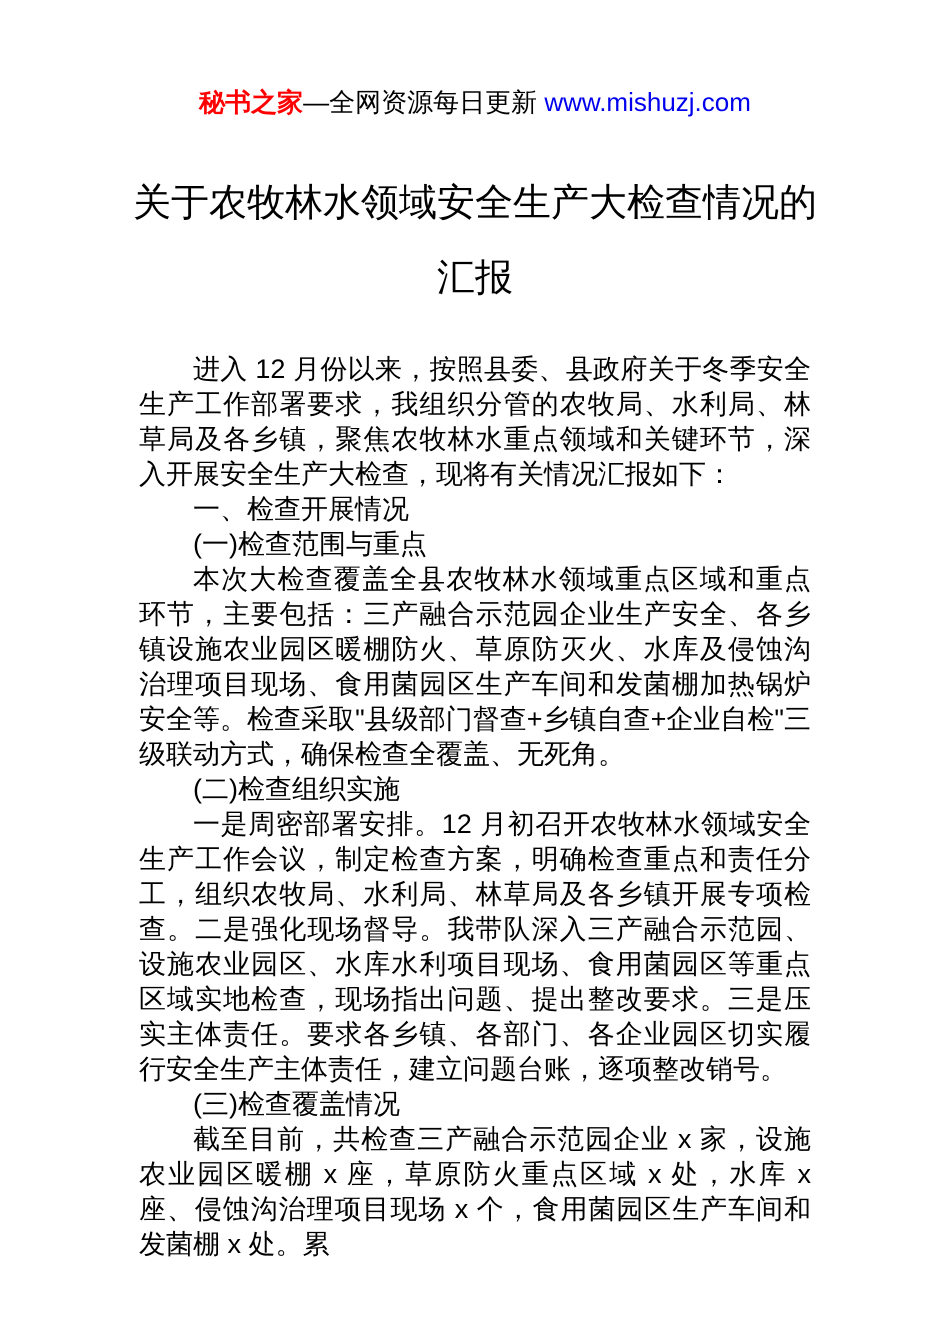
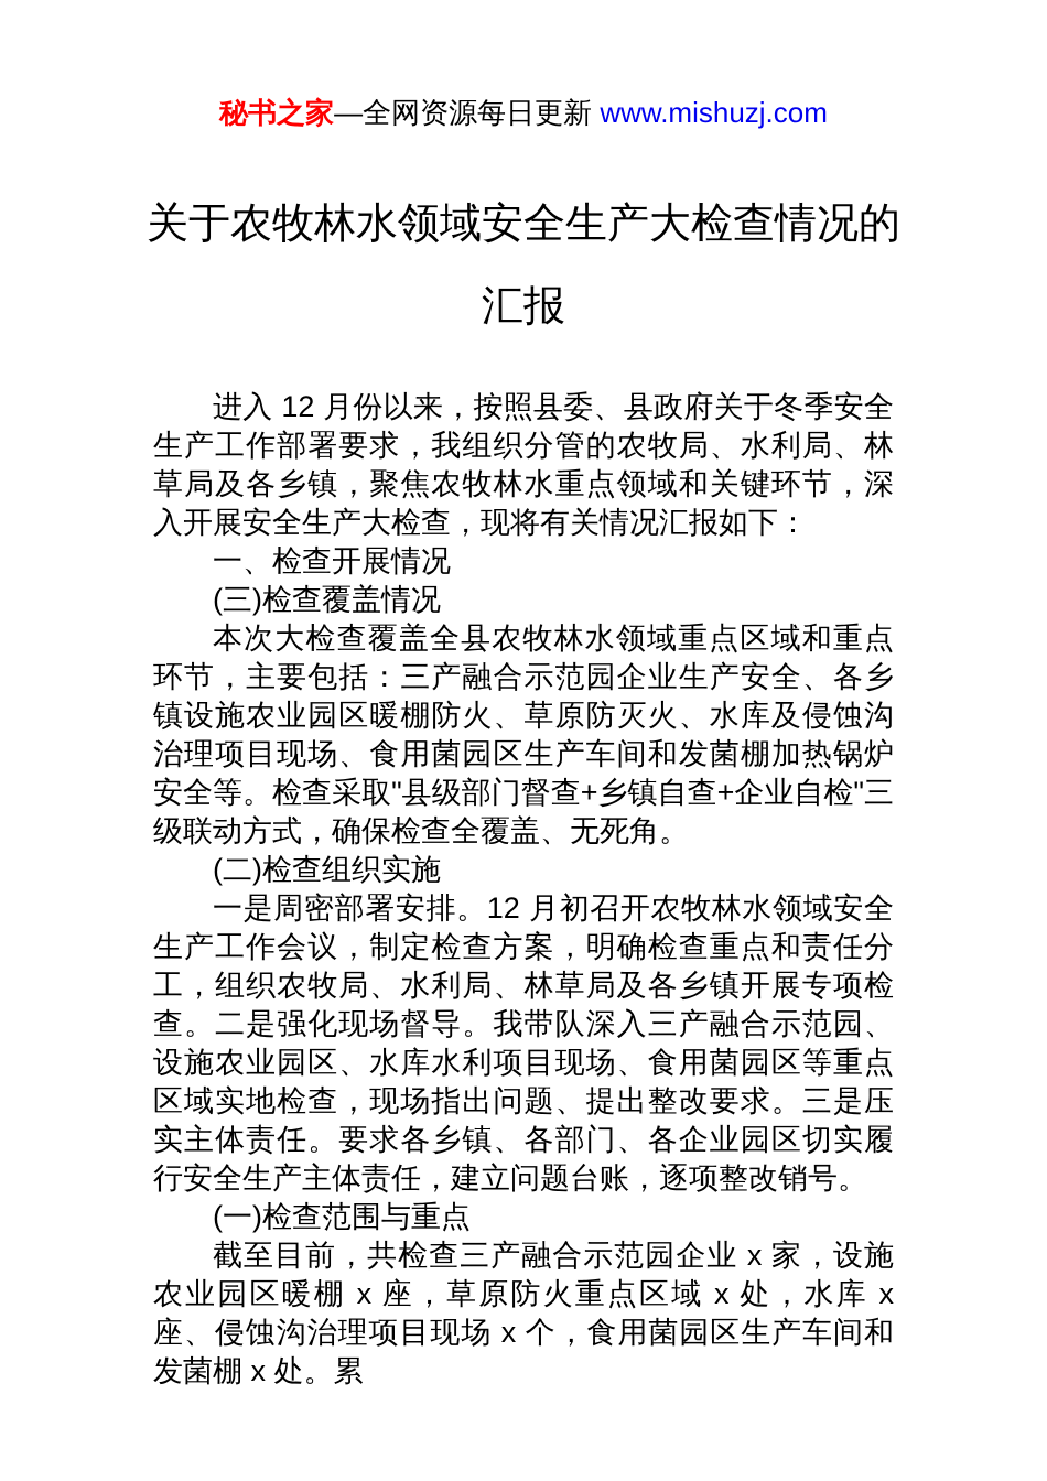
  秘书之家—全网资源每日更新 www.mishuzj.com
  关于农牧林水领域安全生产大检查情况的汇报
  进入 12 月份以来，按照县委、县政府关于冬季安全生产工作部署要求，我组织分管的农牧局、水利局、林草局及各乡镇，聚焦农牧林水重点领域和关键环节，深入开展安全生产大检查，现将有关情况汇报如下：
  一、检查开展情况
- (一)检查范围与重点
+ (三)检查覆盖情况
  本次大检查覆盖全县农牧林水领域重点区域和重点环节，主要包括：三产融合示范园企业生产安全、各乡镇设施农业园区暖棚防火、草原防灭火、水库及侵蚀沟治理项目现场、食用菌园区生产车间和发菌棚加热锅炉安全等。检查采取"县级部门督查+乡镇自查+企业自检"三级联动方式，确保检查全覆盖、无死角。
  (二)检查组织实施
  一是周密部署安排。12 月初召开农牧林水领域安全生产工作会议，制定检查方案，明确检查重点和责任分工，组织农牧局、水利局、林草局及各乡镇开展专项检查。二是强化现场督导。我带队深入三产融合示范园、设施农业园区、水库水利项目现场、食用菌园区等重点区域实地检查，现场指出问题、提出整改要求。三是压实主体责任。要求各乡镇、各部门、各企业园区切实履行安全生产主体责任，建立问题台账，逐项整改销号。
- (三)检查覆盖情况
+ (一)检查范围与重点
  截至目前，共检查三产融合示范园企业 x 家，设施农业园区暖棚 x 座，草原防火重点区域 x 处，水库 x 座、侵蚀沟治理项目现场 x 个，食用菌园区生产车间和发菌棚 x 处。累
